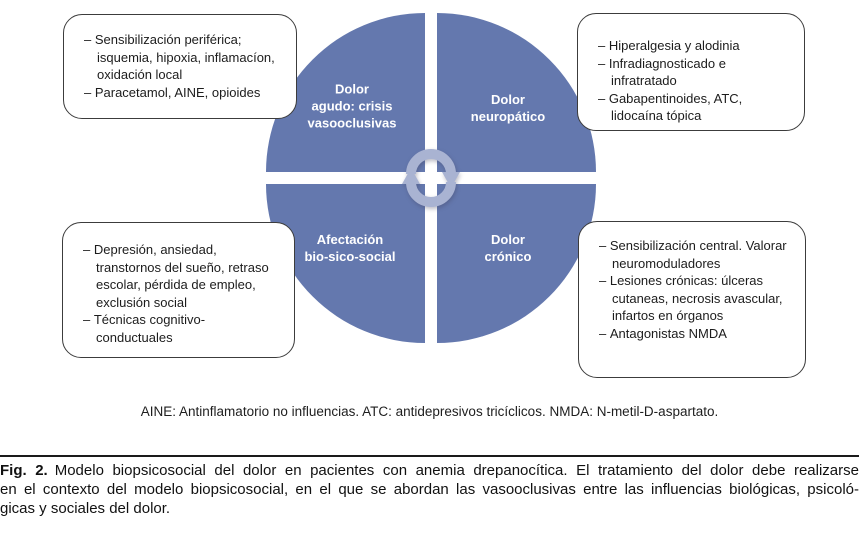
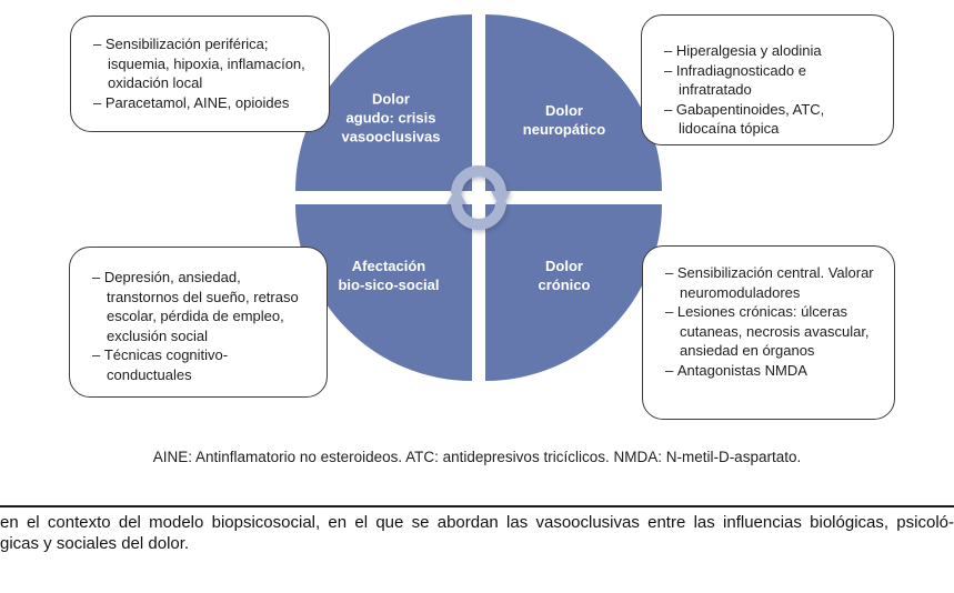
  Dolor
  agudo: crisis
  vasooclusivas
  Dolor
  neuropático
  Afectación
  bio-sico-social
  Dolor
  crónico
  Sensibilización periférica; isquemia, hipoxia, inflamacíon, oxidación local
  Paracetamol, AINE, opioides
  Hiperalgesia y alodinia
  Infradiagnosticado e infratratado
  Gabapentinoides, ATC, lidocaína tópica
  Depresión, ansiedad, transtornos del sueño, retraso escolar, pérdida de empleo, exclusión social
  Técnicas cognitivo-conductuales
  Sensibilización central. Valorar neuromoduladores
- Lesiones crónicas: úlceras cutaneas, necrosis avascular, infartos en órganos
+ Lesiones crónicas: úlceras cutaneas, necrosis avascular, ansiedad en órganos
  Antagonistas NMDA
- AINE: Antinflamatorio no influencias. ATC: antidepresivos tricíclicos. NMDA: N-metil-D-aspartato.
+ AINE: Antinflamatorio no esteroideos. ATC: antidepresivos tricíclicos. NMDA: N-metil-D-aspartato.
- Fig. 2. Modelo biopsicosocial del dolor en pacientes con anemia drepanocítica. El tratamiento del dolor debe realizarse
  en el contexto del modelo biopsicosocial, en el que se abordan las vasooclusivas entre las influencias biológicas, psicoló-
  gicas y sociales del dolor.
